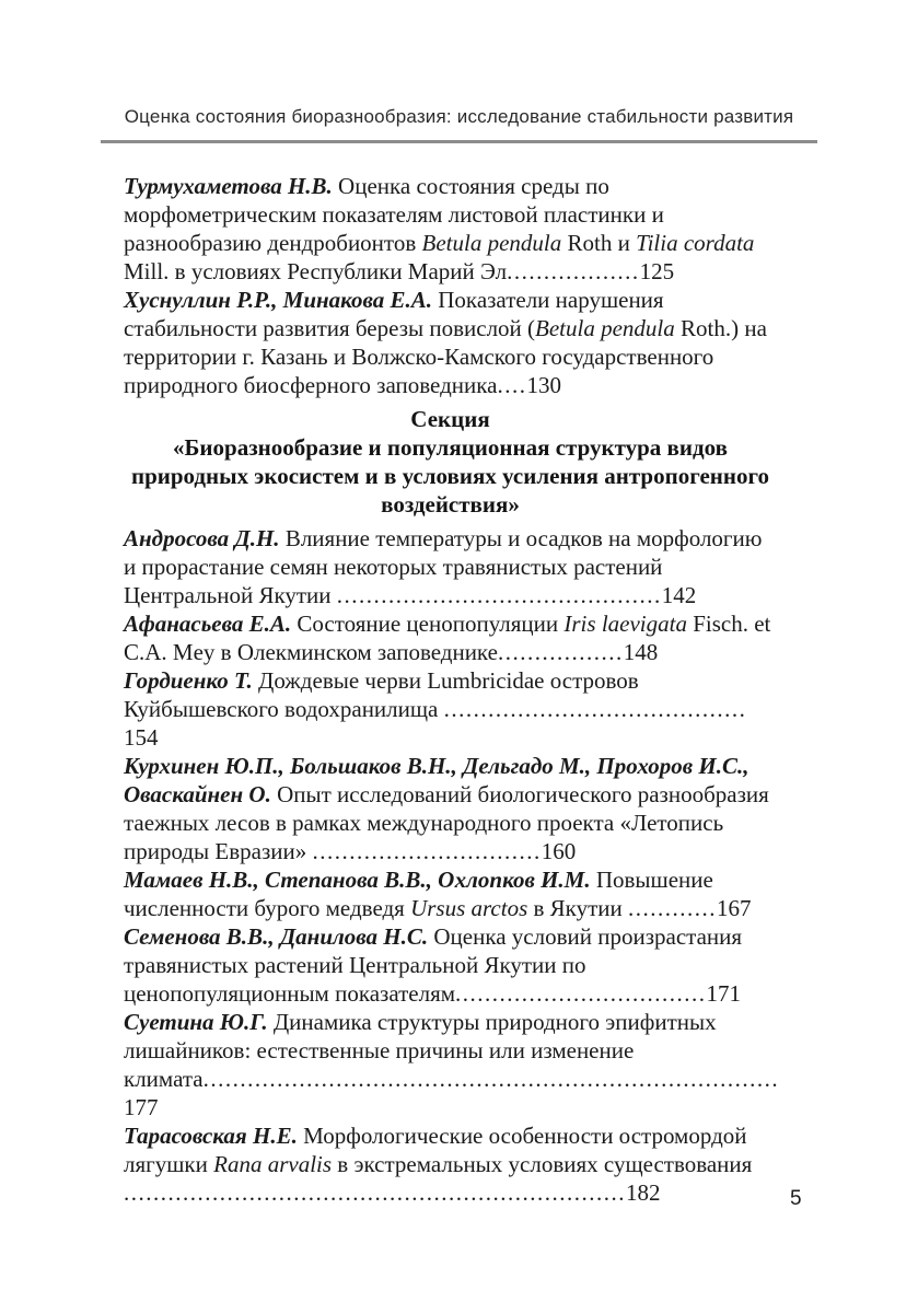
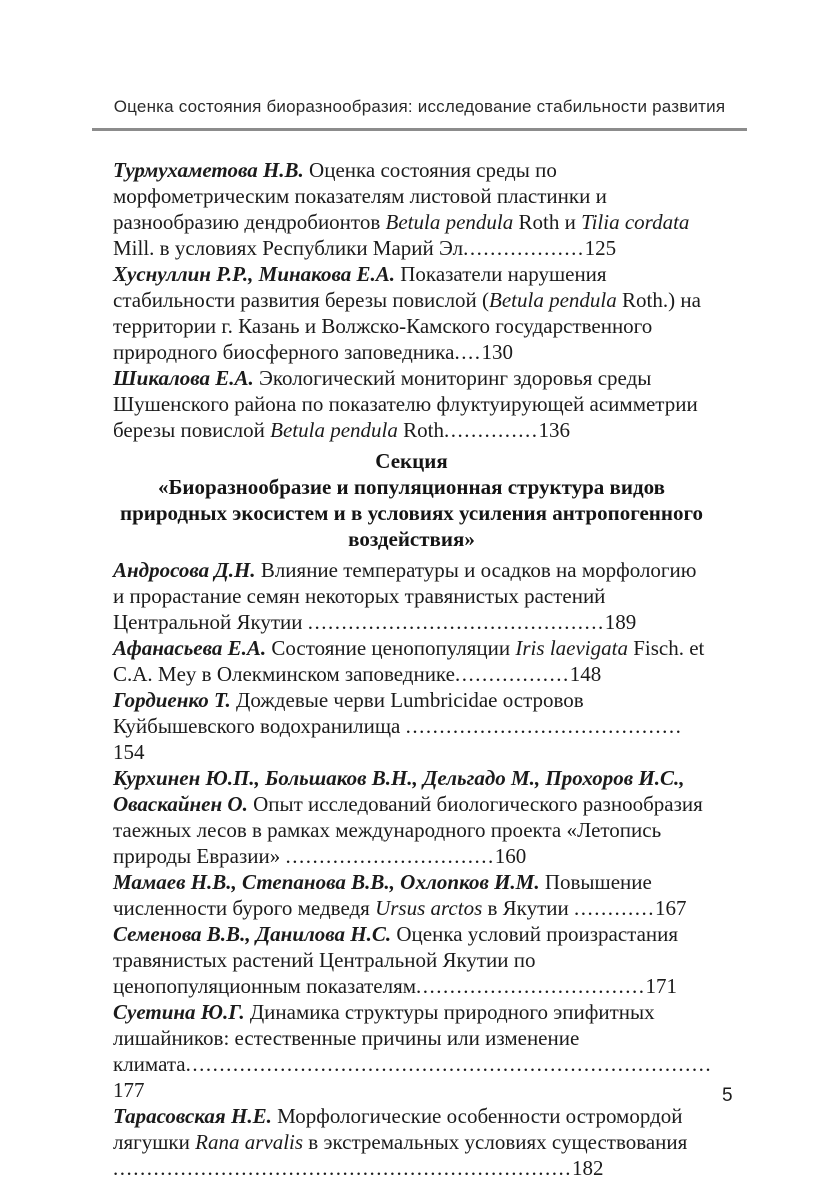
  Оценка состояния биоразнообразия: исследование стабильности развития
  Турмухаметова Н.В. Оценка состояния среды по морфометрическим показателям листовой пластинки и разнообразию дендробионтов Betula pendula Roth и Tilia cordata Mill. в условиях Республики Марий Эл..................125
  Хуснуллин Р.Р., Минакова Е.А. Показатели нарушения стабильности развития березы повислой (Betula pendula Roth.) на территории г. Казань и Волжско-Камского государственного природного биосферного заповедника....130
+ Шикалова Е.А. Экологический мониторинг здоровья среды Шушенского района по показателю флуктуирующей асимметрии березы повислой Betula pendula Roth..............136
  Секция
  «Биоразнообразие и популяционная структура видов природных экосистем и в условиях усиления антропогенного воздействия»
- Андросова Д.Н. Влияние температуры и осадков на морфологию и прорастание семян некоторых травянистых растений Центральной Якутии ............................................142
+ Андросова Д.Н. Влияние температуры и осадков на морфологию и прорастание семян некоторых травянистых растений Центральной Якутии ............................................189
  Афанасьева Е.А. Состояние ценопопуляции Iris laevigata Fisch. et C.A. Mey в Олекминском заповеднике.................148
  Гордиенко Т. Дождевые черви Lumbricidae островов Куйбышевского водохранилища .........................................154
  Курхинен Ю.П., Большаков В.Н., Дельгадо М., Прохоров И.С., Оваскайнен О. Опыт исследований биологического разнообразия таежных лесов в рамках международного проекта «Летопись природы Евразии» ...............................160
  Мамаев Н.В., Степанова В.В., Охлопков И.М. Повышение численности бурого медведя Ursus arctos в Якутии ............167
  Семенова В.В., Данилова Н.С. Оценка условий произрастания травянистых растений Центральной Якутии по ценопопуляционным показателям..................................171
  Суетина Ю.Г. Динамика структуры природного эпифитных лишайников: естественные причины или изменение климата..............................................................................177
  Тарасовская Н.Е. Морфологические особенности остромордой лягушки Rana arvalis в экстремальных условиях существования ....................................................................182
  5
